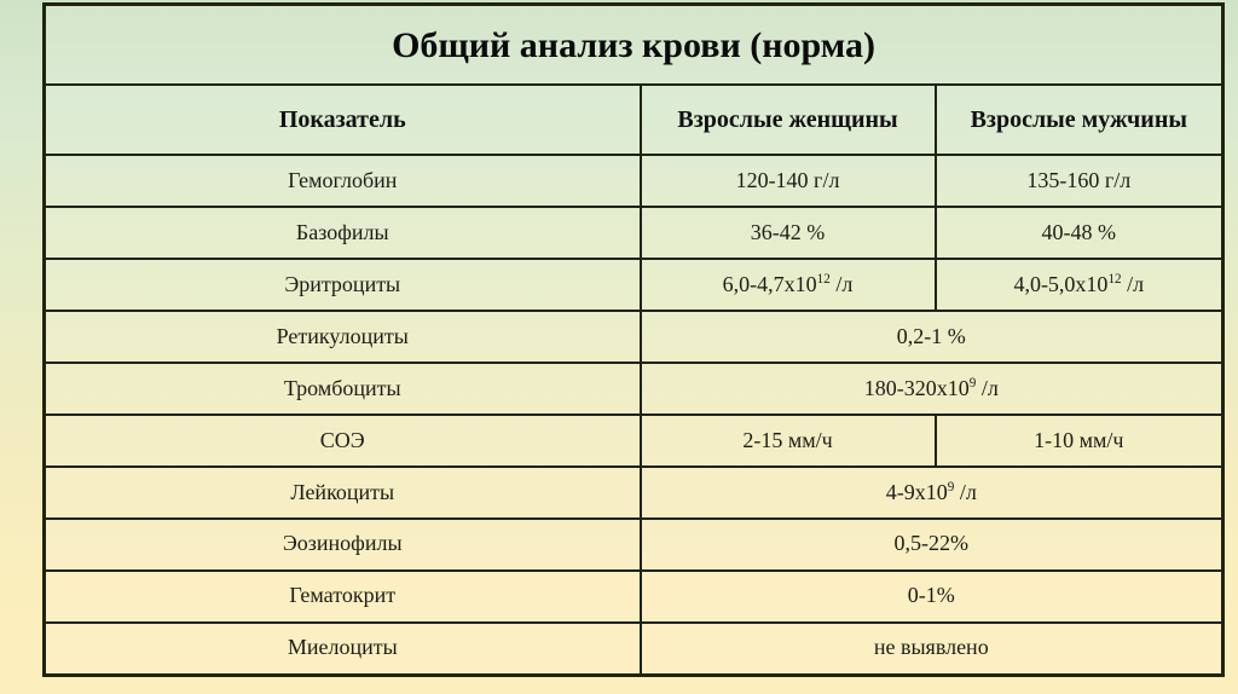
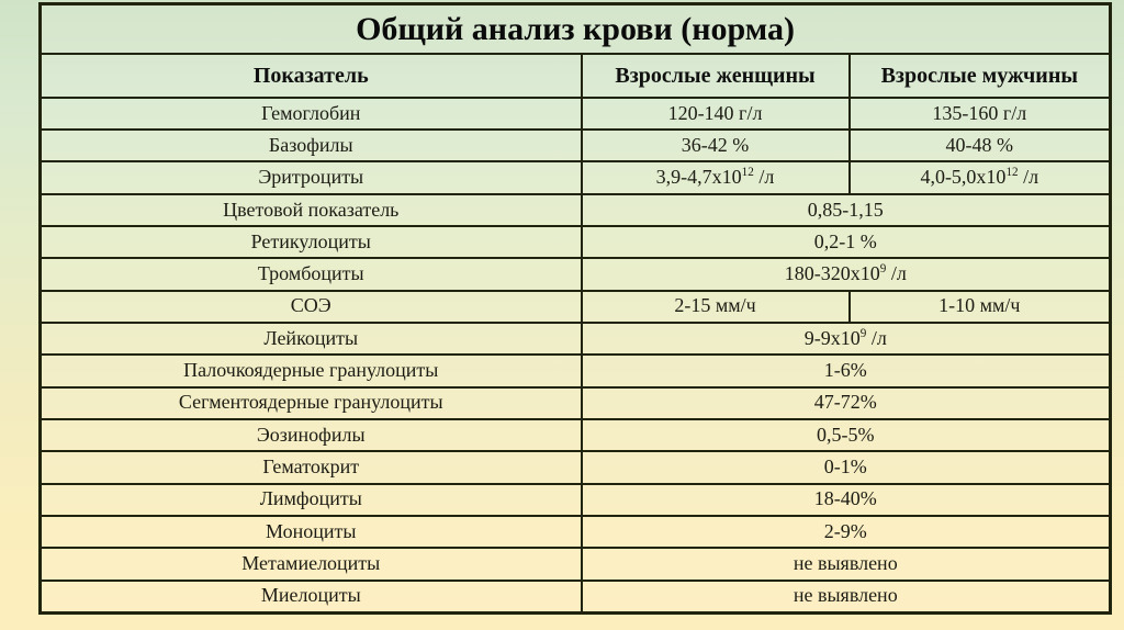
  Общий анализ крови (норма)
  Показатель	Взрослые женщины	Взрослые мужчины
  Гемоглобин	120-140 г/л	135-160 г/л
  Базофилы	36-42 %	40-48 %
- Эритроциты	6,0-4,7х1012 /л	4,0-5,0х1012 /л
+ Эритроциты	3,9-4,7х1012 /л	4,0-5,0х1012 /л
+ Цветовой показатель	0,85-1,15
  Ретикулоциты	0,2-1 %
  Тромбоциты	180-320х109 /л
  СОЭ	2-15 мм/ч	1-10 мм/ч
- Лейкоциты	4-9х109 /л
+ Лейкоциты	9-9х109 /л
+ Палочкоядерные гранулоциты	1-6%
+ Сегментоядерные гранулоциты	47-72%
- Эозинофилы	0,5-22%
+ Эозинофилы	0,5-5%
  Гематокрит	0-1%
+ Лимфоциты	18-40%
+ Моноциты	2-9%
+ Метамиелоциты	не выявлено
  Миелоциты	не выявлено
